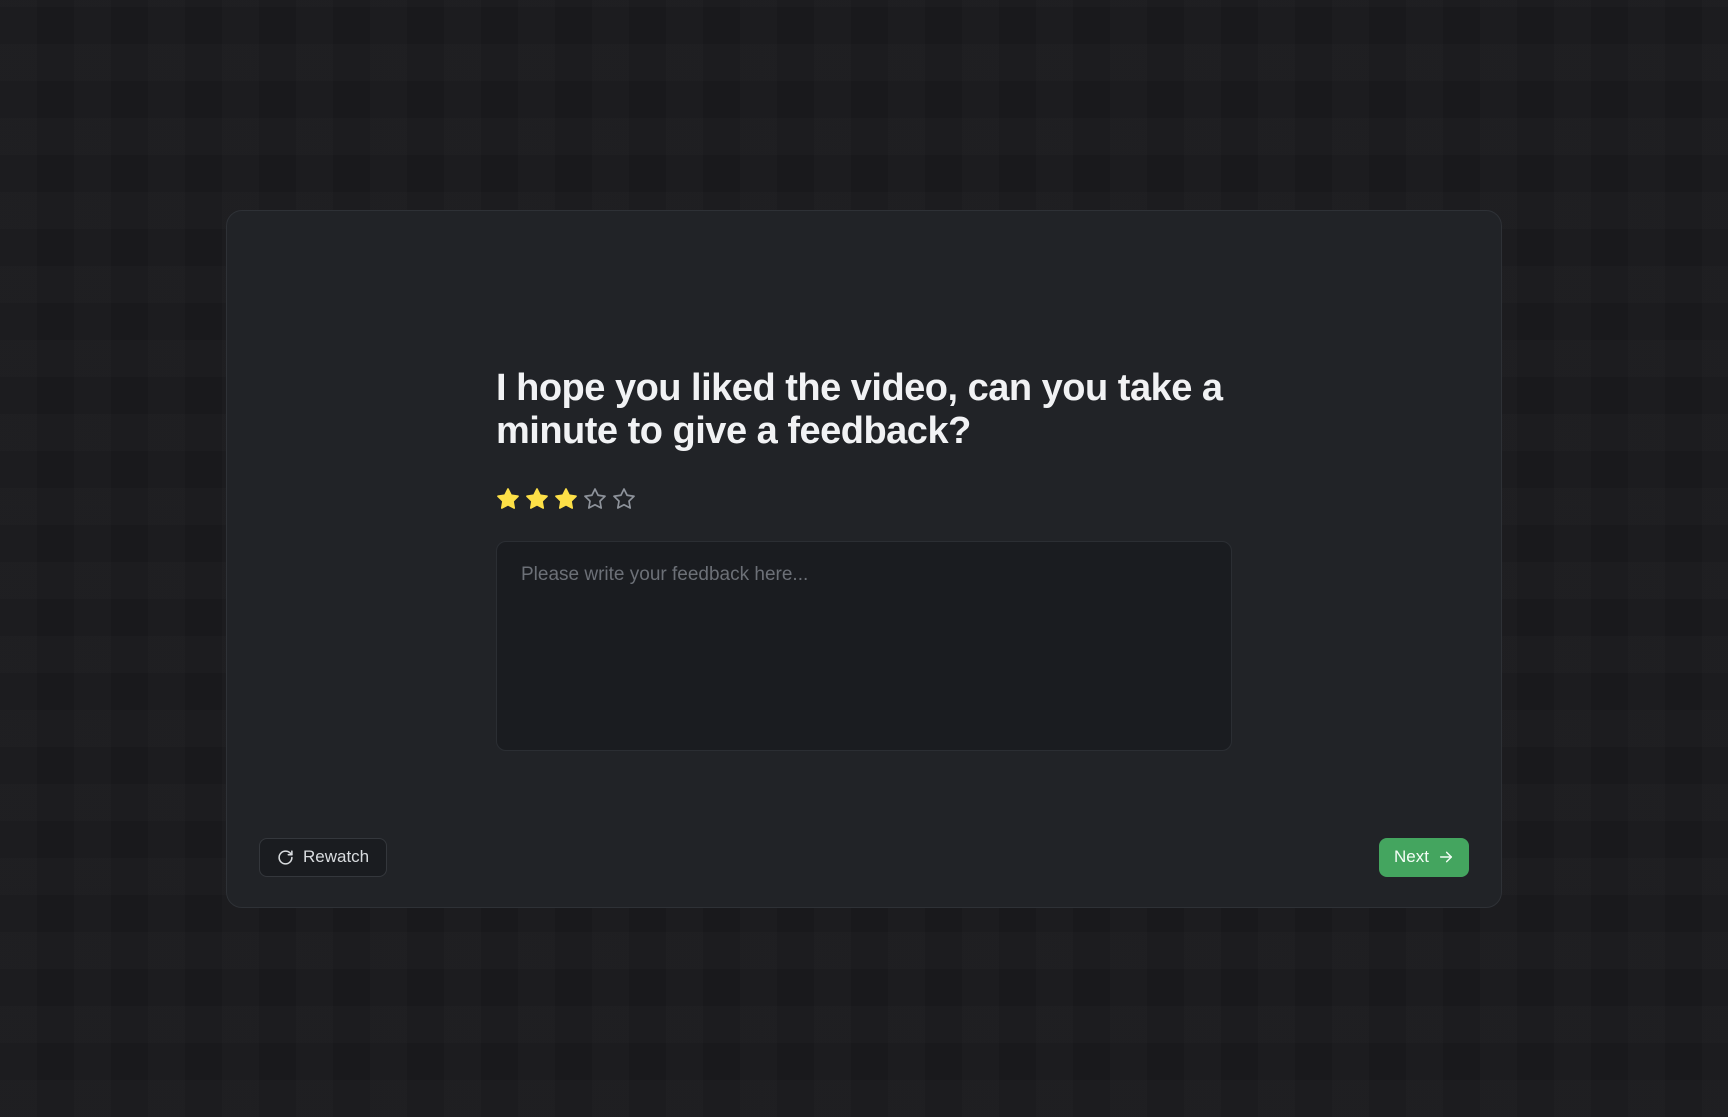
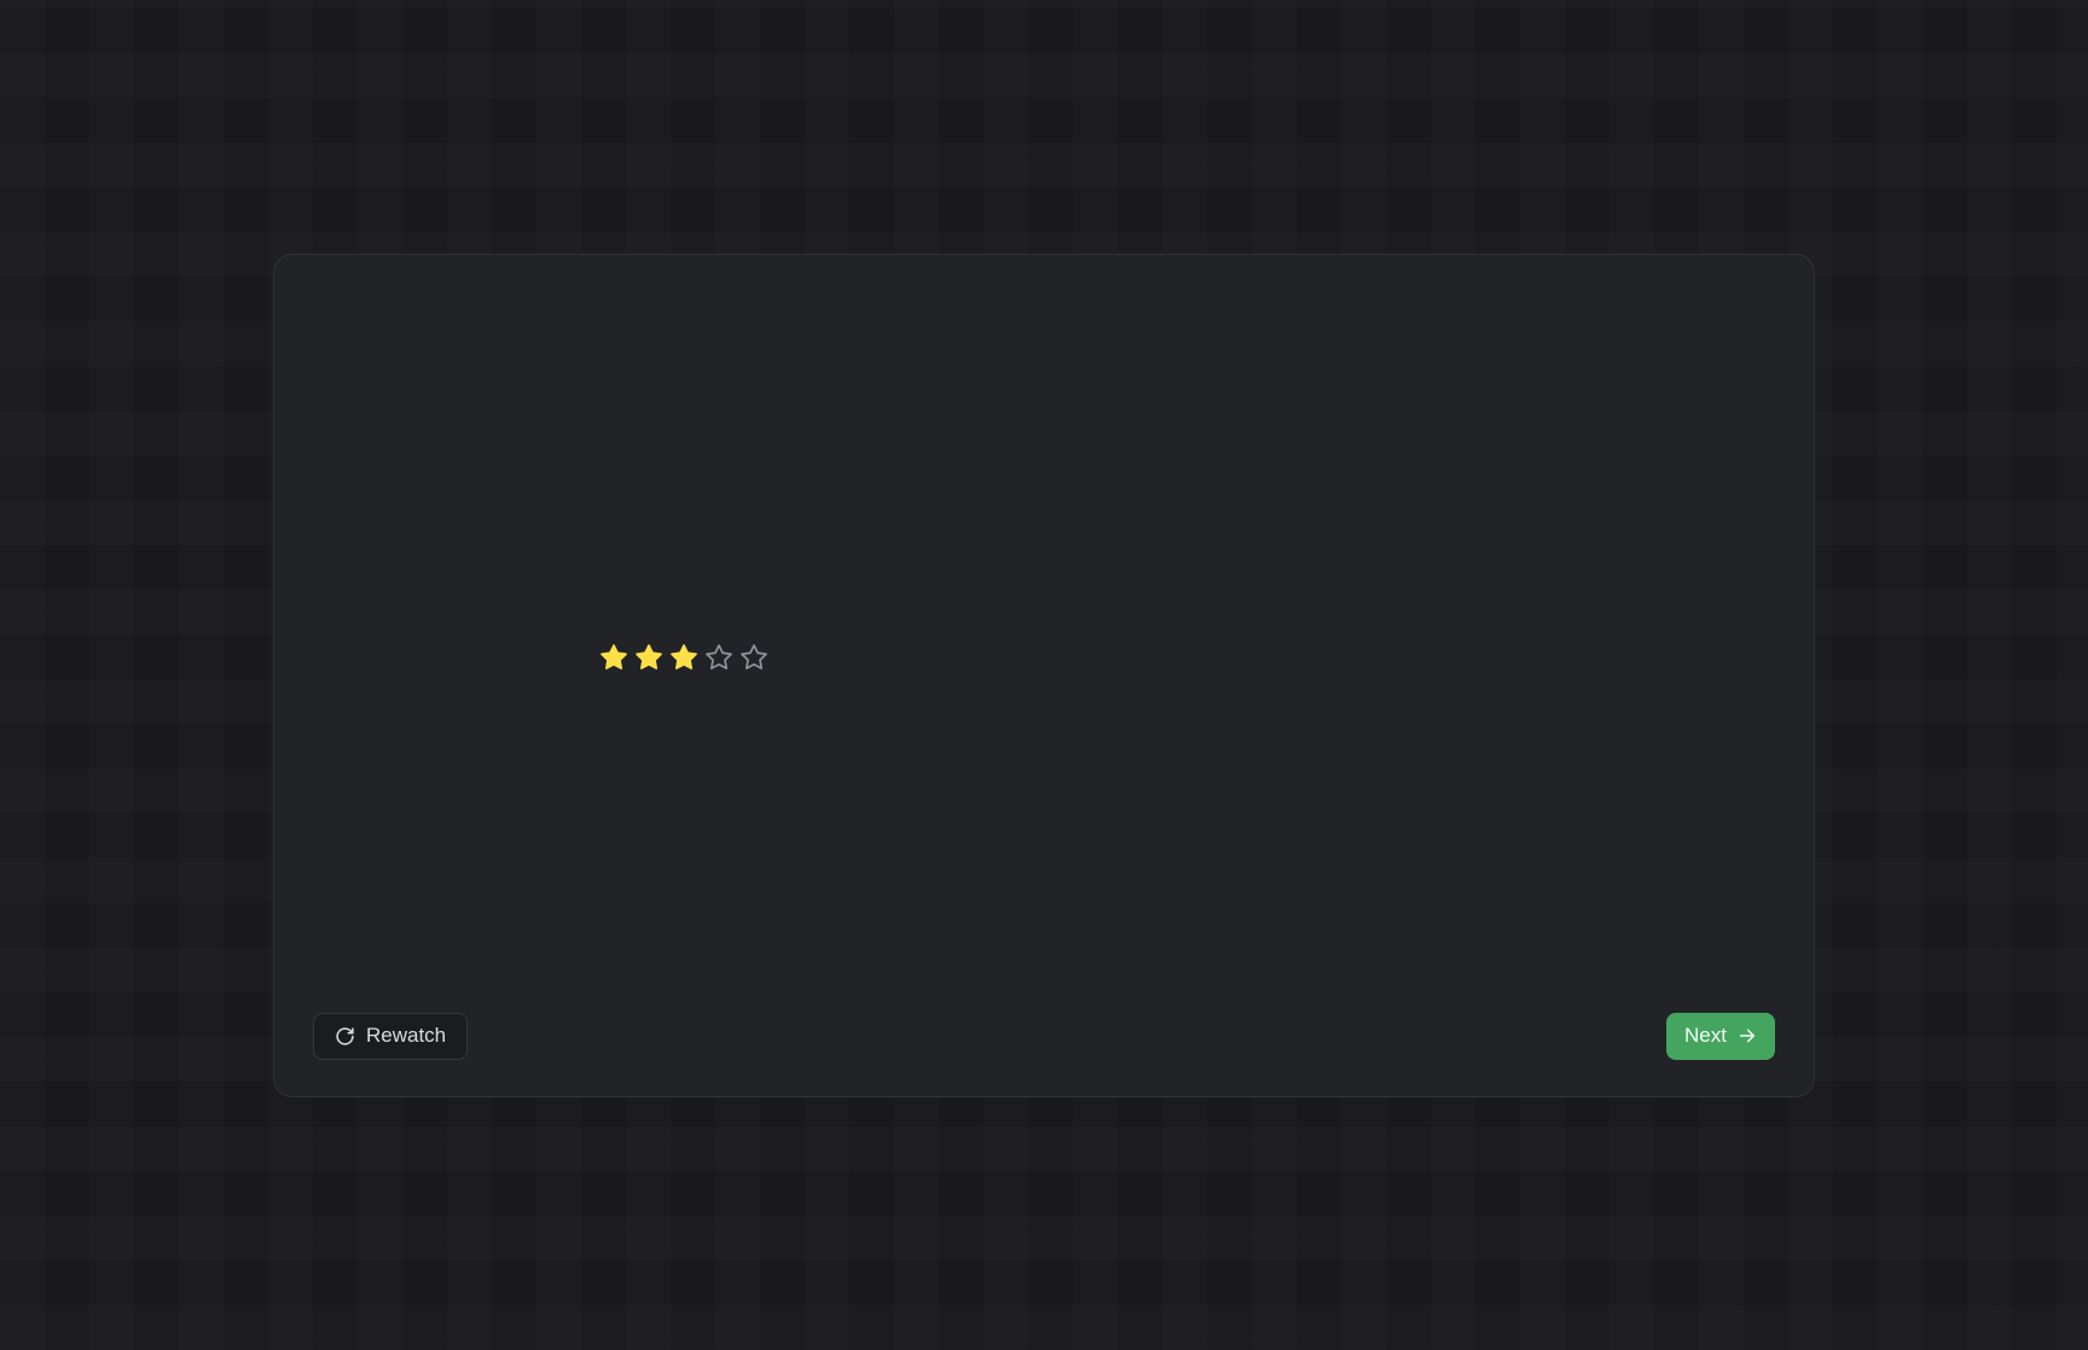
- I hope you liked the video, can you take a minute to give a feedback?
- Please write your feedback here...
  Rewatch
  Next
